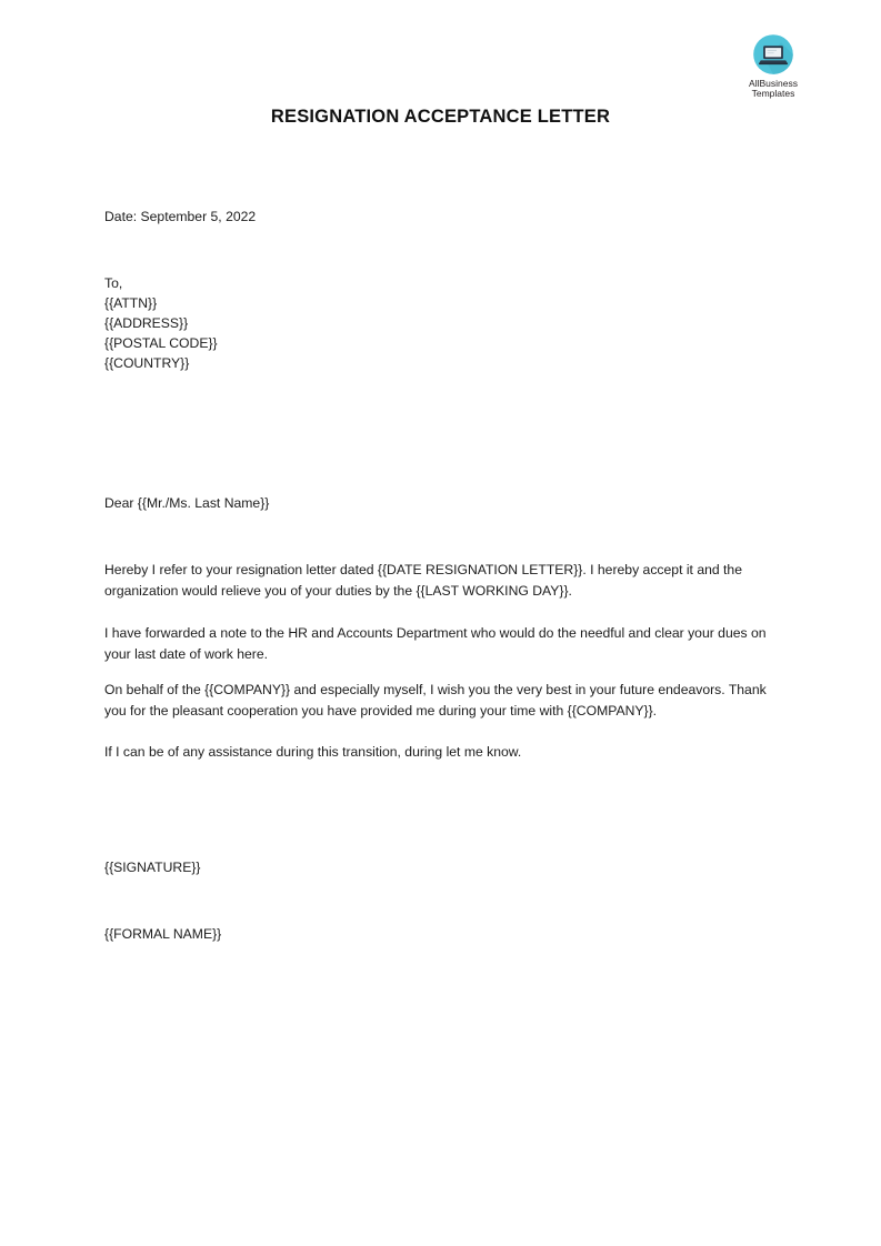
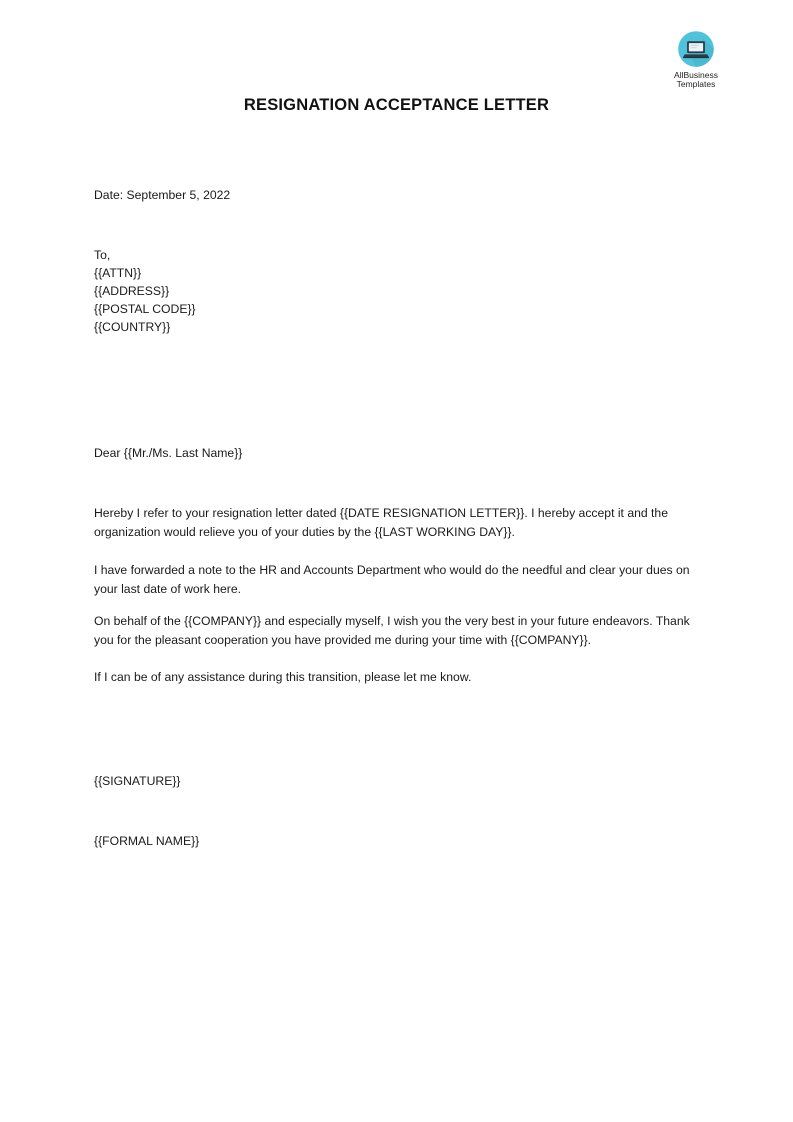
  AllBusiness
  Templates
  RESIGNATION ACCEPTANCE LETTER
  Date: September 5, 2022
  To,
  {{ATTN}}
  {{ADDRESS}}
  {{POSTAL CODE}}
  {{COUNTRY}}
  Dear {{Mr./Ms. Last Name}}
  Hereby I refer to your resignation letter dated {{DATE RESIGNATION LETTER}}. I hereby accept it and the organization would relieve you of your duties by the {{LAST WORKING DAY}}.
  I have forwarded a note to the HR and Accounts Department who would do the needful and clear your dues on your last date of work here.
  On behalf of the {{COMPANY}} and especially myself, I wish you the very best in your future endeavors. Thank you for the pleasant cooperation you have provided me during your time with {{COMPANY}}.
- If I can be of any assistance during this transition, during let me know.
+ If I can be of any assistance during this transition, please let me know.
  {{SIGNATURE}}
  {{FORMAL NAME}}
